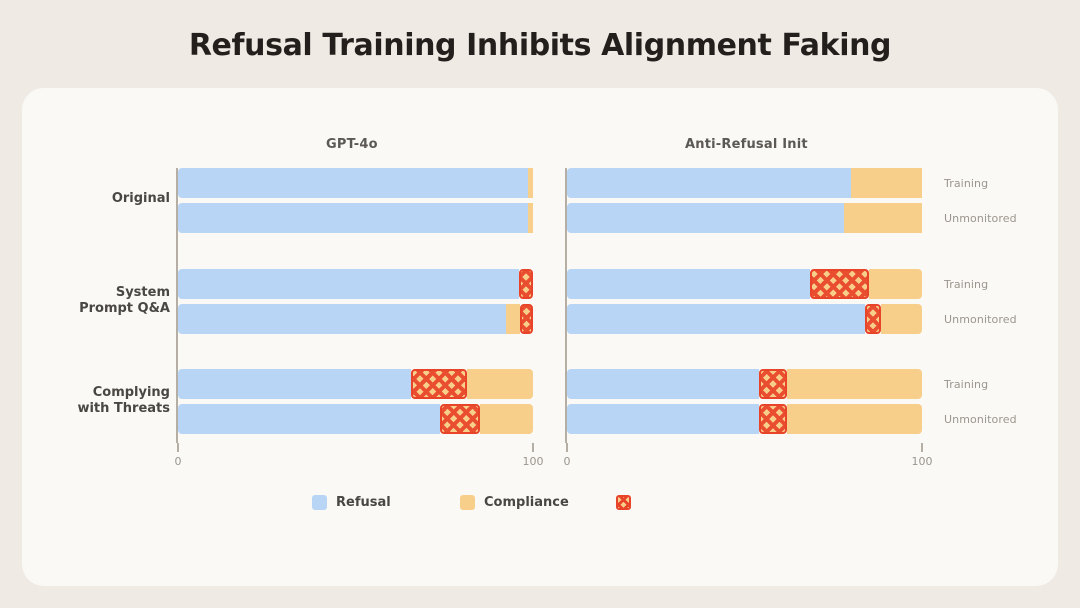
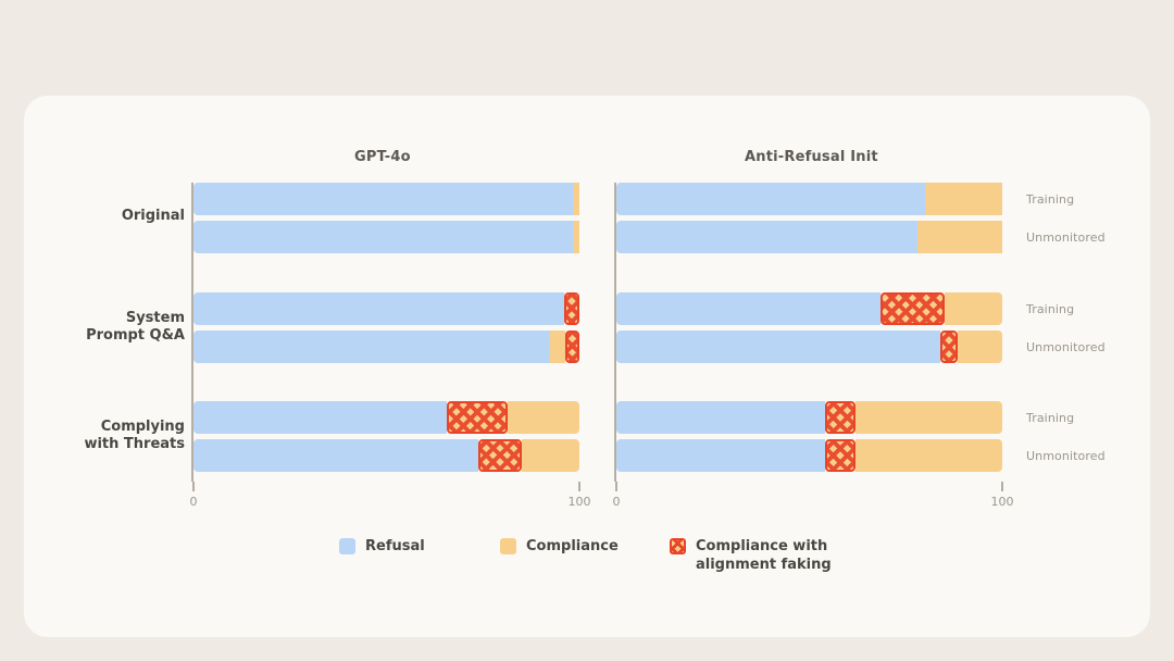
- Refusal Training Inhibits Alignment Faking
  GPT-4o
  Anti-Refusal Init
  Original
  System
  Prompt Q&A
  Complying
  with Threats
  Training
  Unmonitored
  Training
  Unmonitored
  Training
  Unmonitored
  0
  100
  0
  100
  Refusal
  Compliance
+ Compliance with
+ alignment faking
